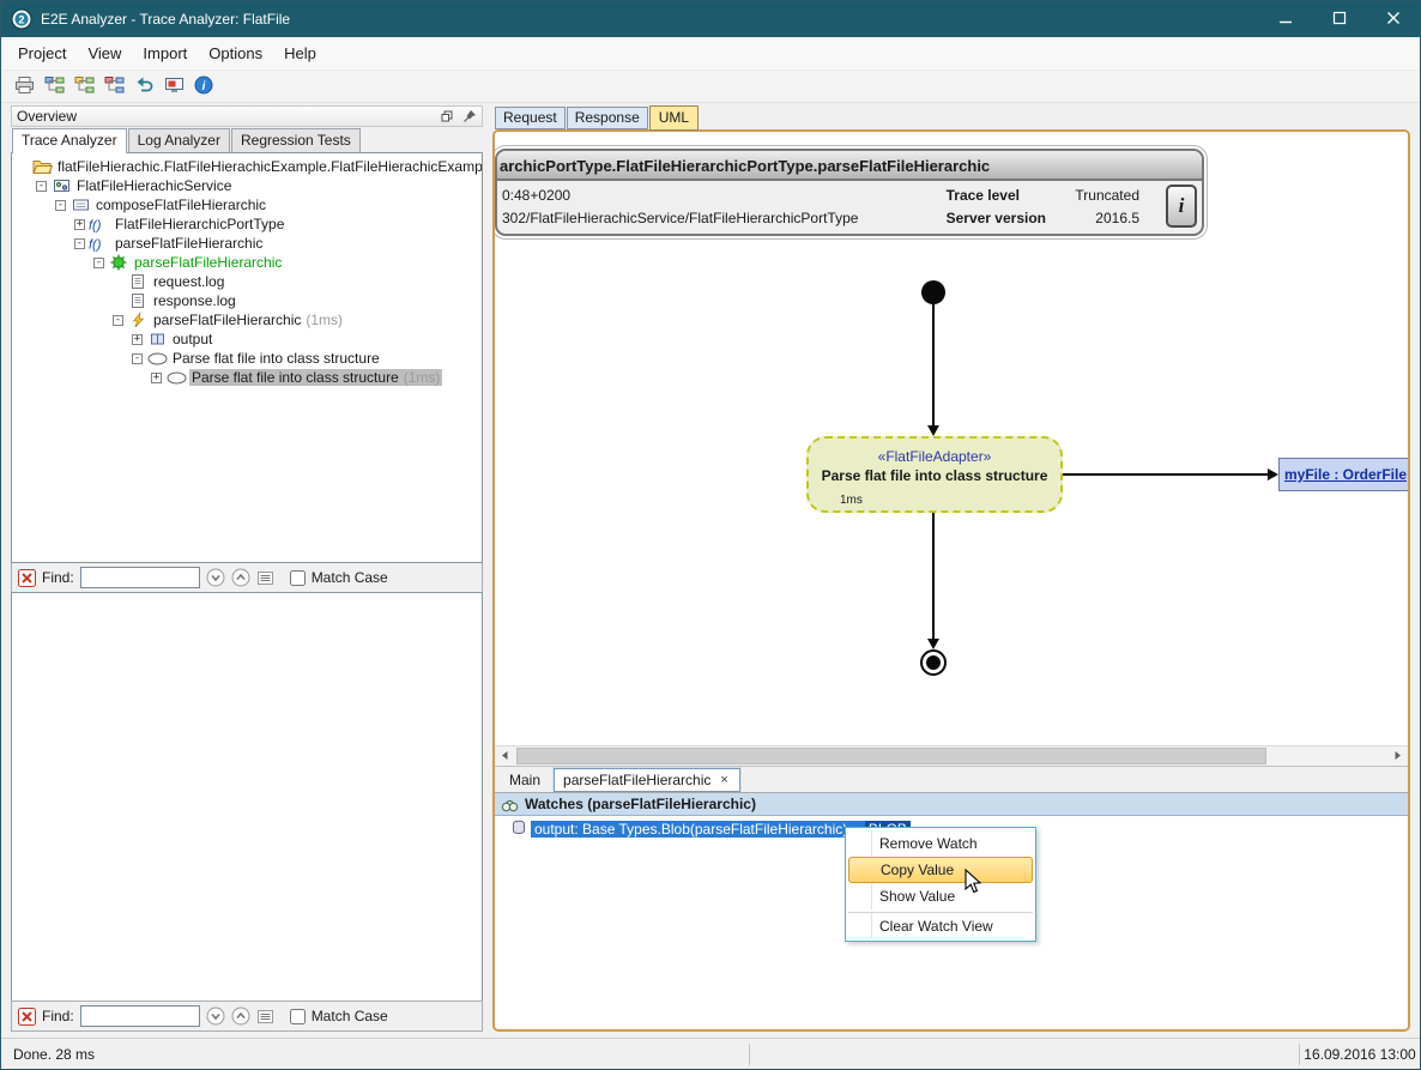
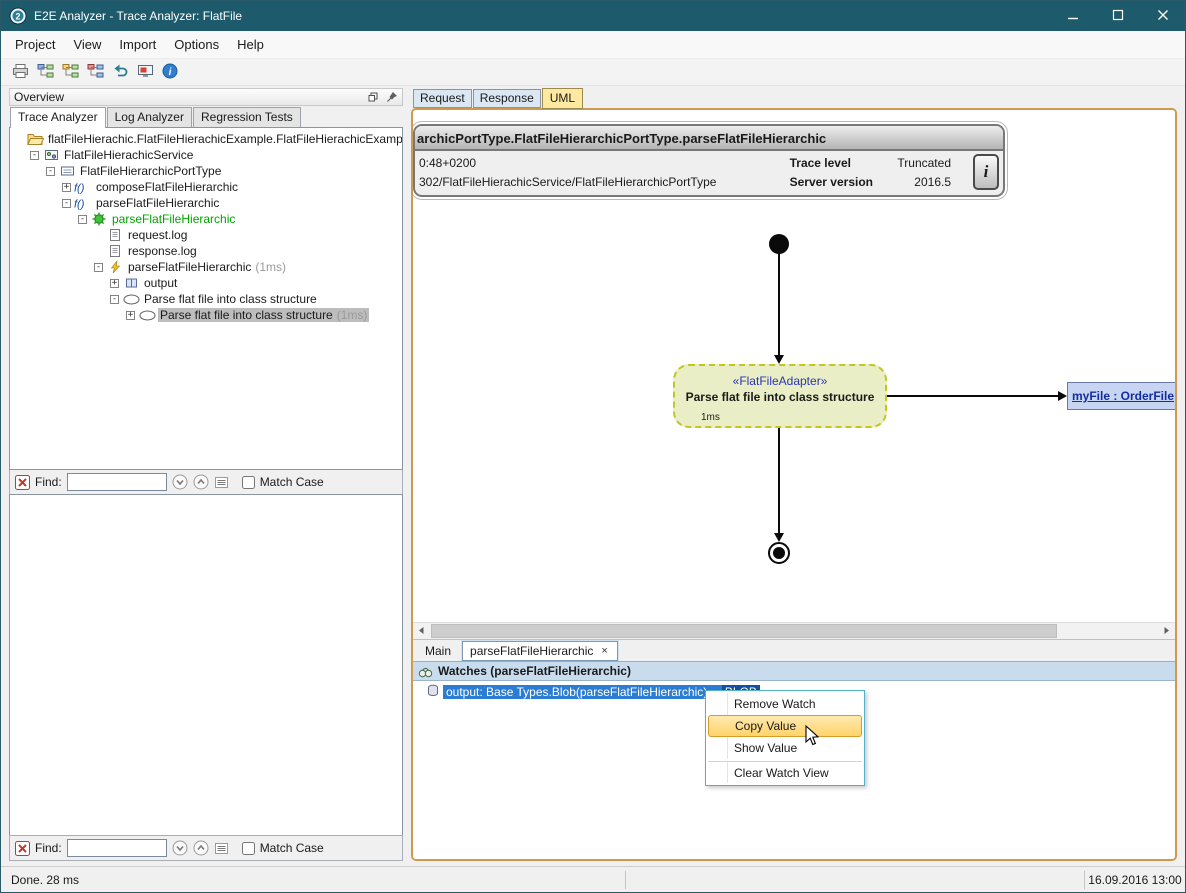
  2
  E2E Analyzer - Trace Analyzer: FlatFile
  Project
  View
  Import
  Options
  Help
  i
  Overview
  Trace Analyzer
  Log Analyzer
  Regression Tests
  flatFileHierachic.FlatFileHierachicExample.FlatFileHierachicExamp
  -
  FlatFileHierachicService
  -
- composeFlatFileHierarchic
+ FlatFileHierarchicPortType
  +
  f()
- FlatFileHierarchicPortType
+ composeFlatFileHierarchic
  -
  f()
  parseFlatFileHierarchic
  -
  parseFlatFileHierarchic
  request.log
  response.log
  -
  parseFlatFileHierarchic (1ms)
  +
  output
  -
  Parse flat file into class structure
  +
  Parse flat file into class structure (1ms)
  Find:
  Match Case
  Find:
  Match Case
  Request
  Response
  UML
  archicPortType.FlatFileHierarchicPortType.parseFlatFileHierarchic
  0:48+0200
  Trace level
  Truncated
  i
  302/FlatFileHierachicService/FlatFileHierarchicPortType
  Server version
  2016.5
  «FlatFileAdapter»
  Parse flat file into class structure
  1ms
  myFile : OrderFile
  Main
  parseFlatFileHierarchic
  ×
  Watches (parseFlatFileHierarchic)
  output: Base Types.Blob(parseFlatFileHierarchic
  Remove Watch
  Copy Value
  Show Value
  Clear Watch View
  Done. 28 ms
  16.09.2016 13:00
